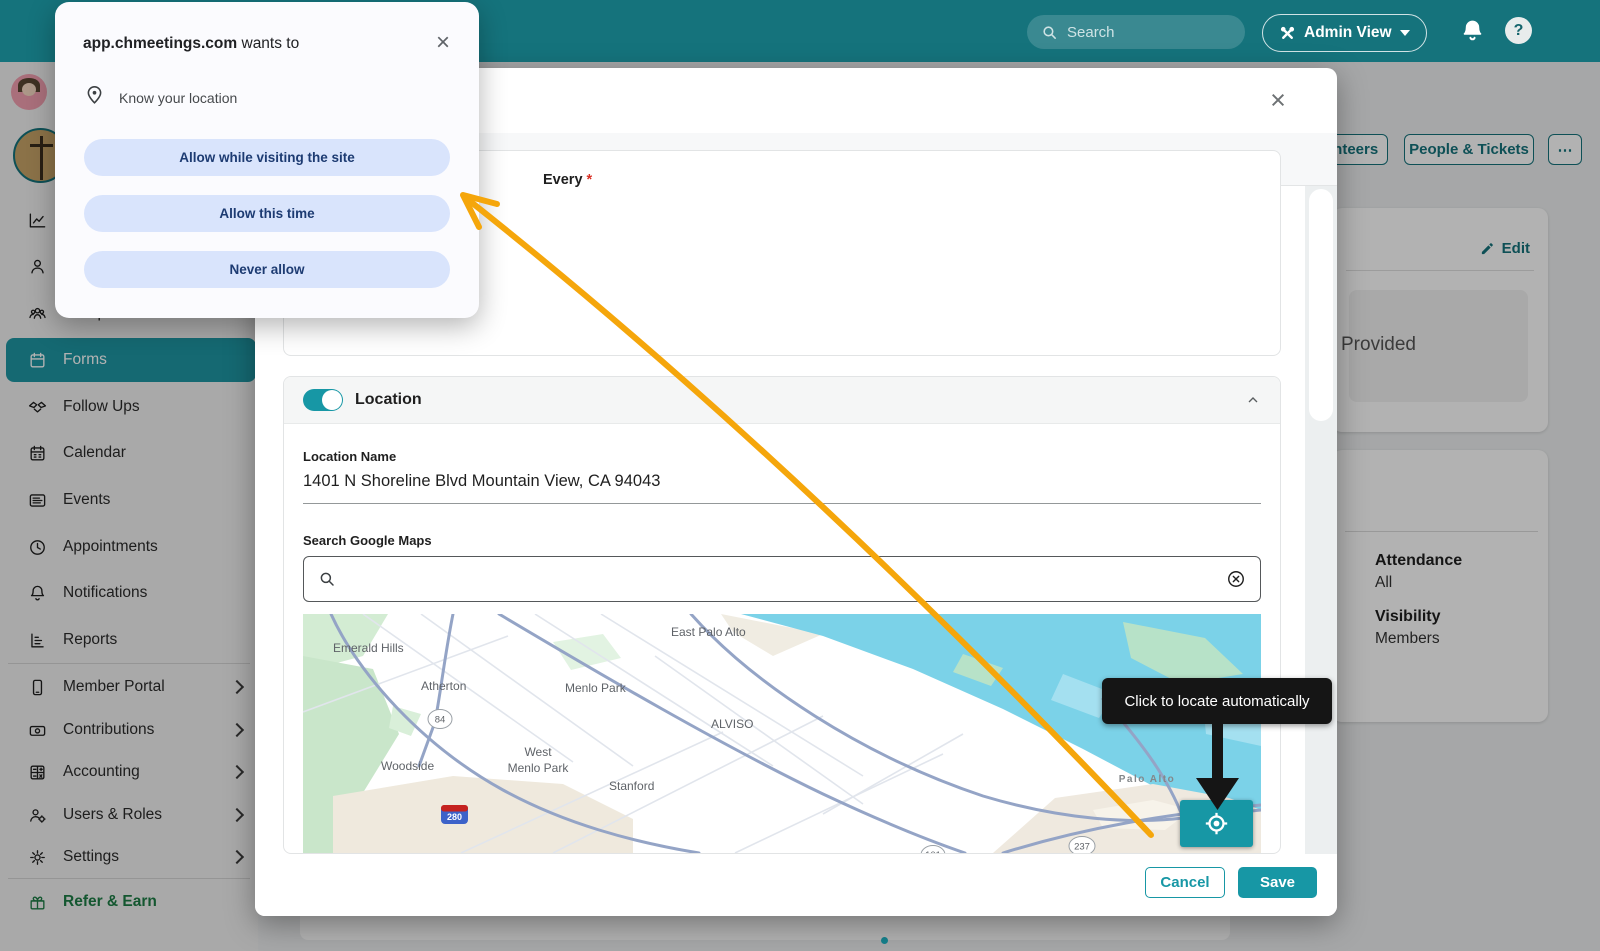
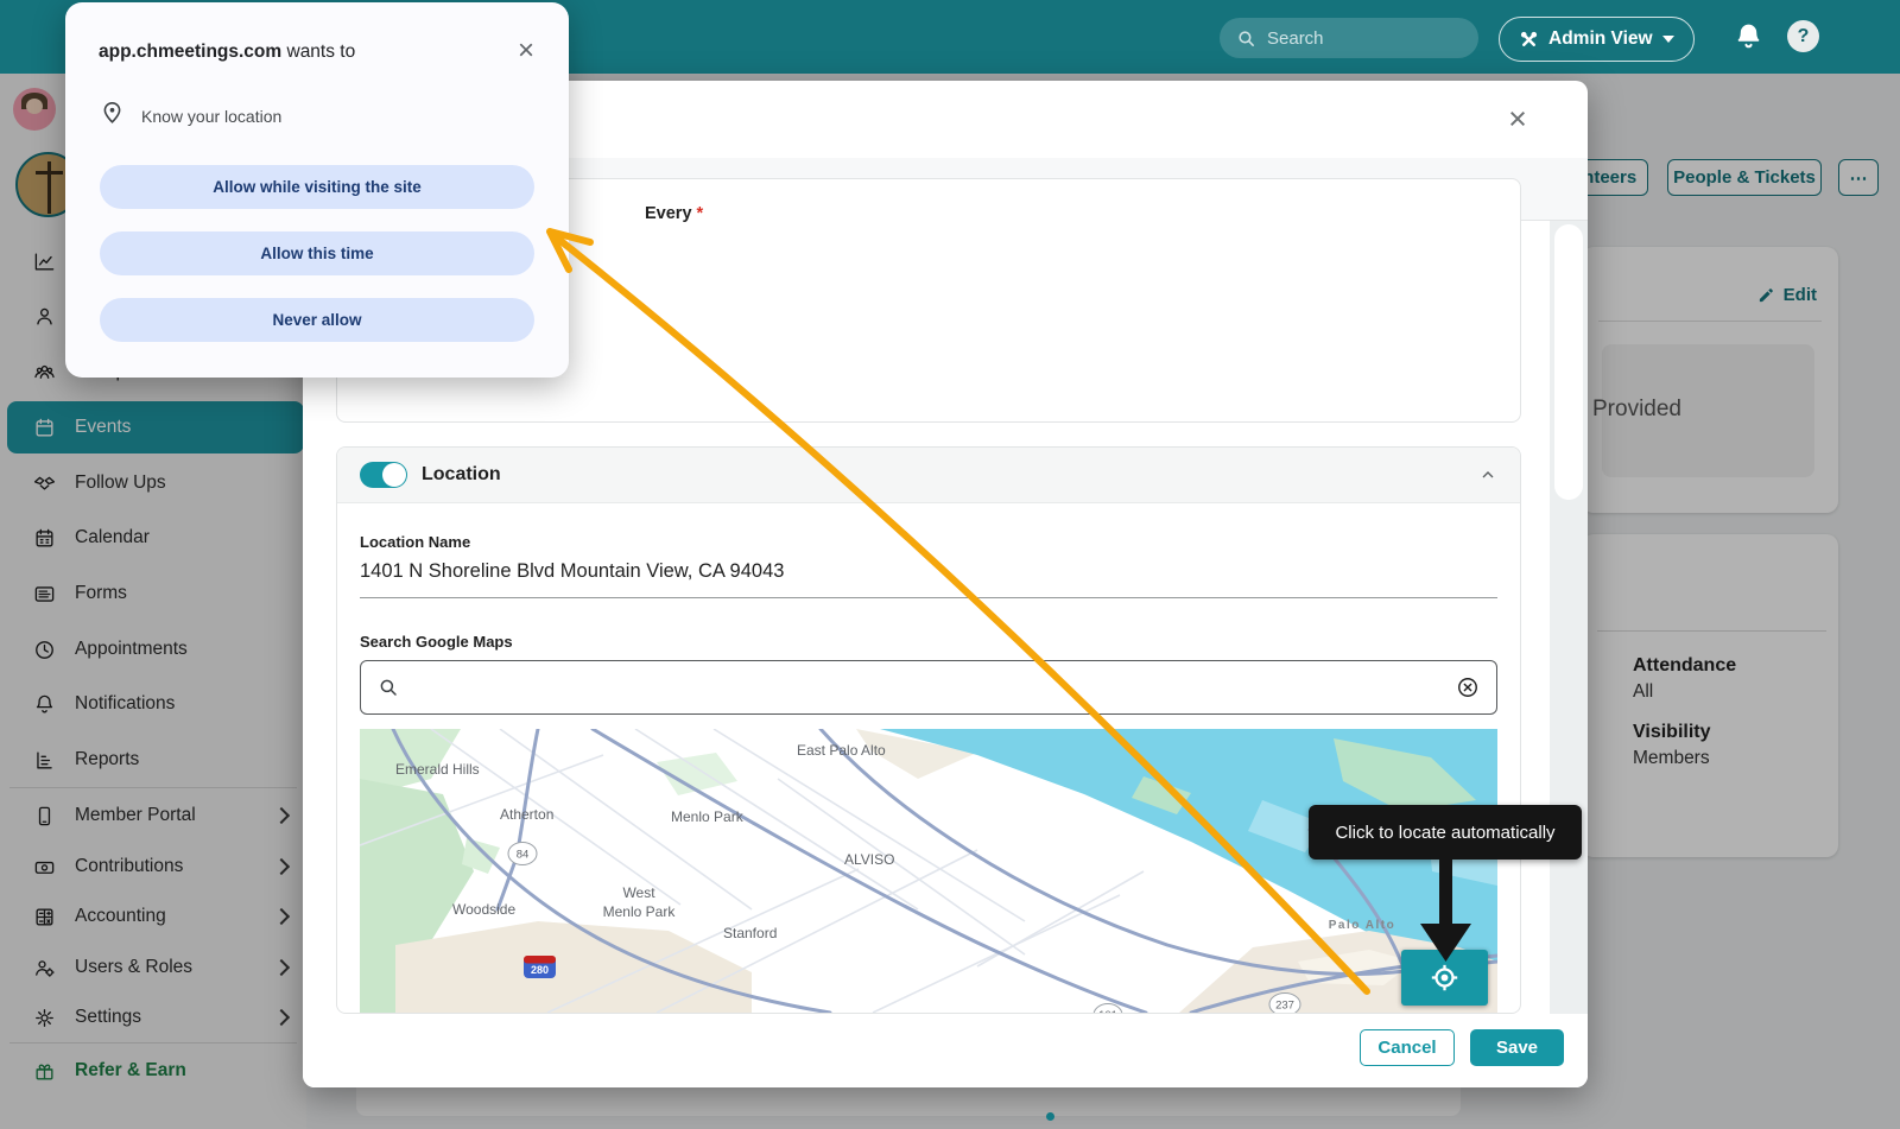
  Search
  Admin View
  ?
- Forms
+ Events
  Follow Ups
  Calendar
- Events
+ Forms
  Appointments
  Notifications
  Reports
  Member Portal
  Contributions
  Accounting
  Users & Roles
  Settings
  Refer & Earn
  People & Tickets
  ⋯
  Edit
  Provided
  Attendance
  All
  Visibility
  Members
  ×
  Every *
  Location
  Location Name
  1401 N Shoreline Blvd Mountain View, CA 94043
  Search Google Maps
  84
  280
  237
  Emerald Hills
  Atherton
  East Palo Alto
  Menlo Park
  ALVISO
  West
  Menlo Park
  Woodside
  Stanford
  Palo Alto
  Cancel
  Save
  Click to locate automatically
  app.chmeetings.com wants to
  ×
  Know your location
  Allow while visiting the site
  Allow this time
  Never allow
